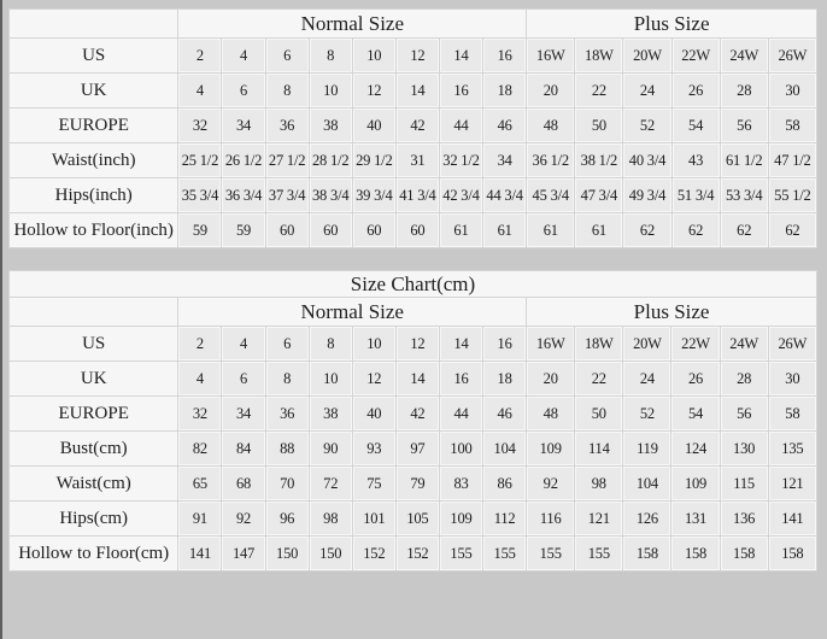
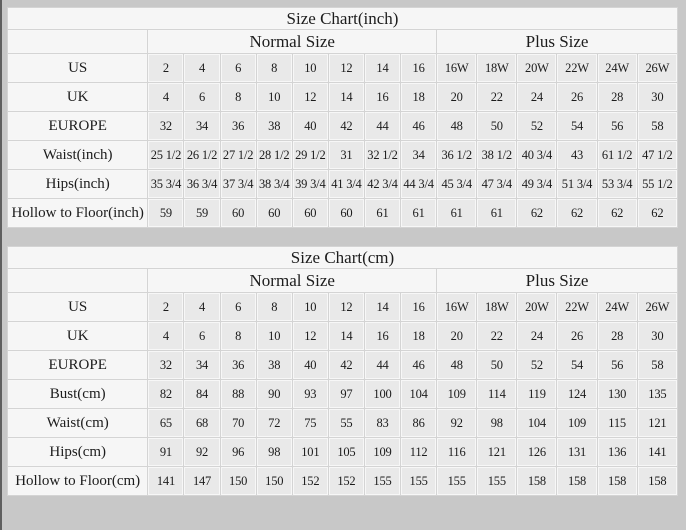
+ Size Chart(inch)
  	Normal Size	Plus Size
  US	2	4	6	8	10	12	14	16	16W	18W	20W	22W	24W	26W
  UK	4	6	8	10	12	14	16	18	20	22	24	26	28	30
  EUROPE	32	34	36	38	40	42	44	46	48	50	52	54	56	58
  Waist(inch)	25 1/2	26 1/2	27 1/2	28 1/2	29 1/2	31	32 1/2	34	36 1/2	38 1/2	40 3/4	43	61 1/2	47 1/2
  Hips(inch)	35 3/4	36 3/4	37 3/4	38 3/4	39 3/4	41 3/4	42 3/4	44 3/4	45 3/4	47 3/4	49 3/4	51 3/4	53 3/4	55 1/2
  Hollow to Floor(inch)	59	59	60	60	60	60	61	61	61	61	62	62	62	62
  Size Chart(cm)
  	Normal Size	Plus Size
  US	2	4	6	8	10	12	14	16	16W	18W	20W	22W	24W	26W
  UK	4	6	8	10	12	14	16	18	20	22	24	26	28	30
  EUROPE	32	34	36	38	40	42	44	46	48	50	52	54	56	58
  Bust(cm)	82	84	88	90	93	97	100	104	109	114	119	124	130	135
- Waist(cm)	65	68	70	72	75	79	83	86	92	98	104	109	115	121
+ Waist(cm)	65	68	70	72	75	55	83	86	92	98	104	109	115	121
  Hips(cm)	91	92	96	98	101	105	109	112	116	121	126	131	136	141
  Hollow to Floor(cm)	141	147	150	150	152	152	155	155	155	155	158	158	158	158
